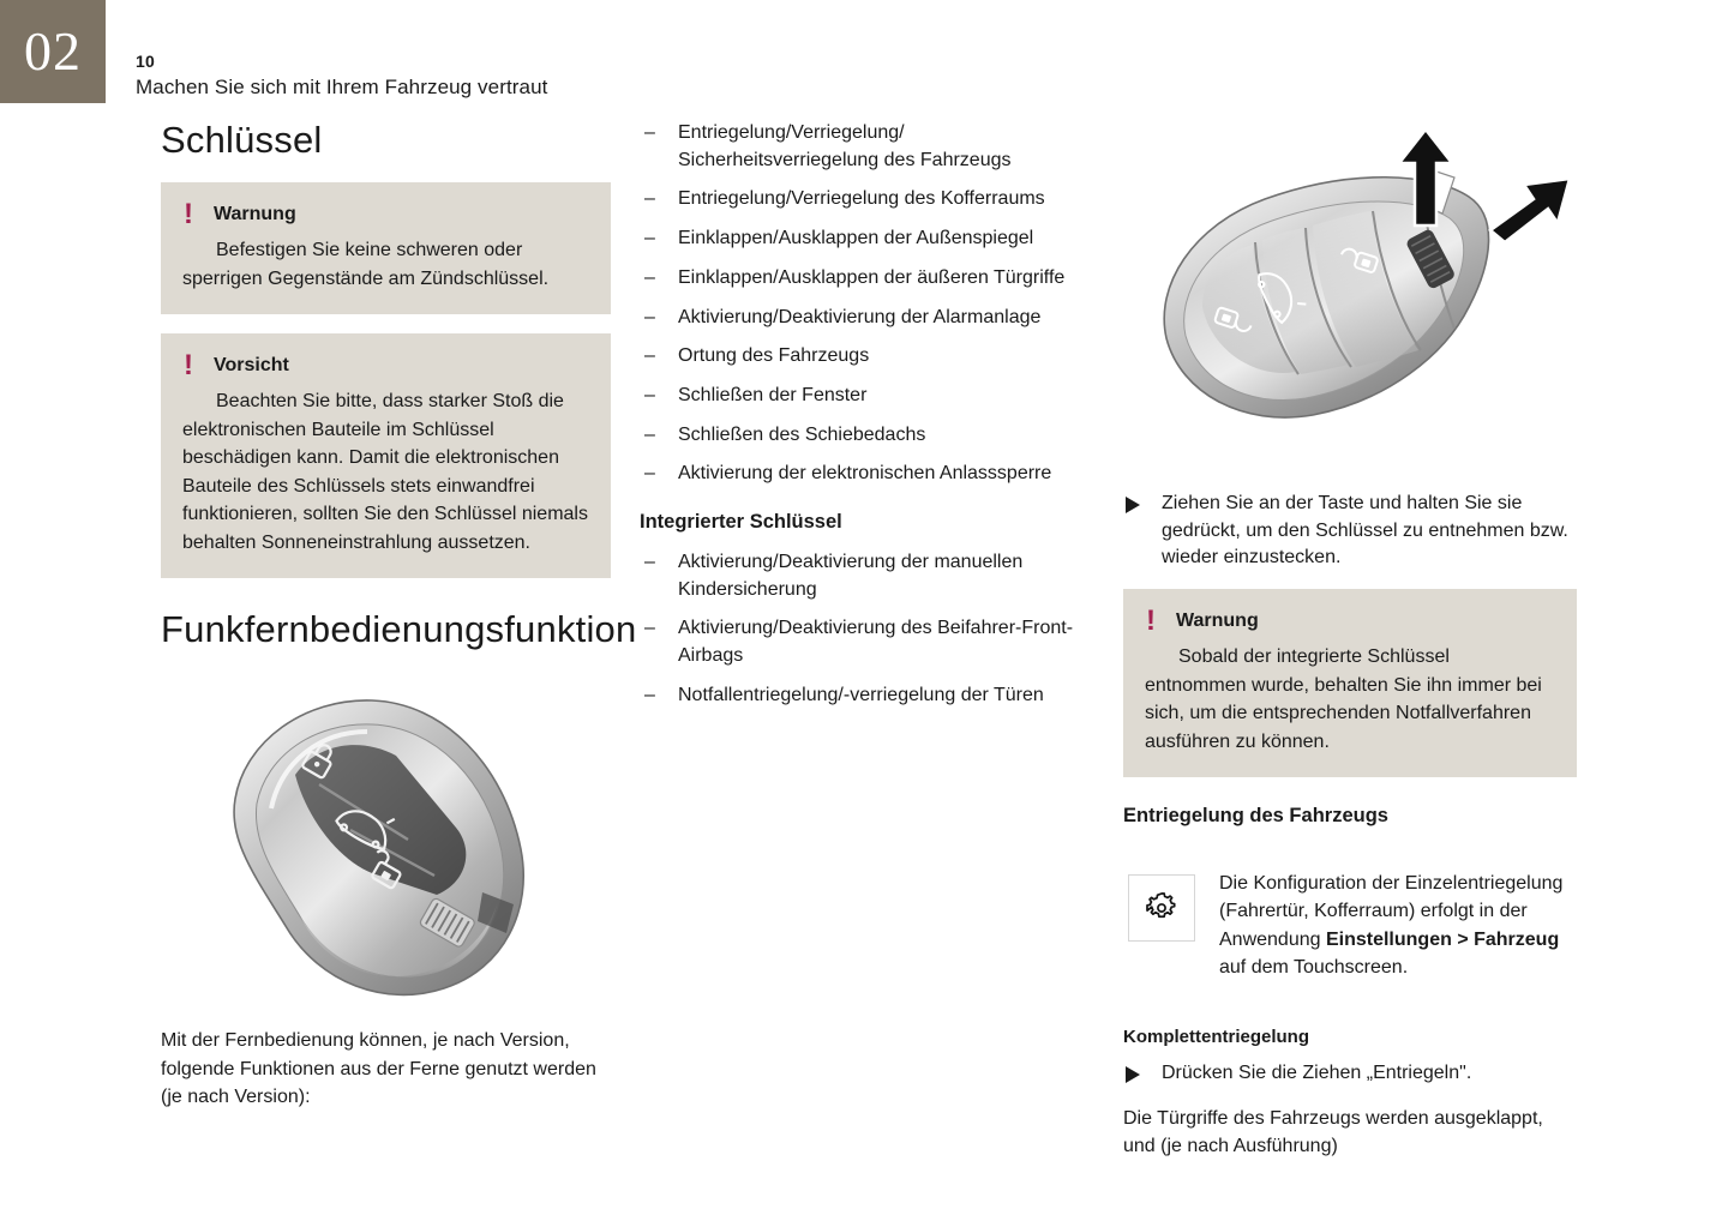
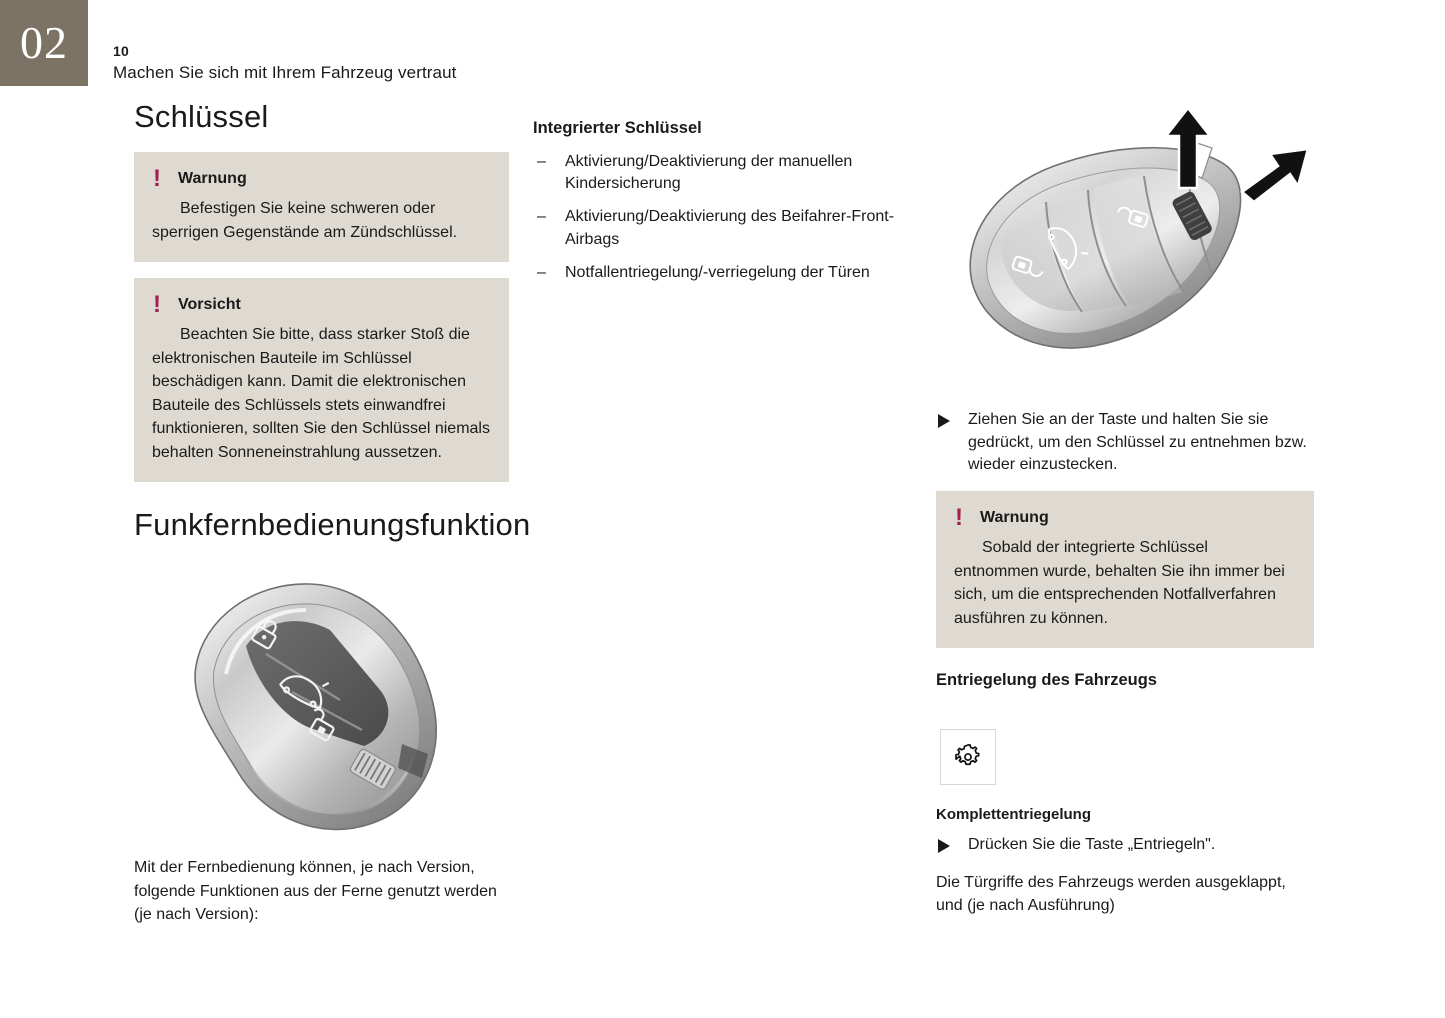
  02
  10
  Machen Sie sich mit Ihrem Fahrzeug vertraut
  Schlüssel
  !
  Warnung
  Befestigen Sie keine schweren oder sperrigen Gegenstände am Zündschlüssel.
  !
  Vorsicht
  Beachten Sie bitte, dass starker Stoß die elektronischen Bauteile im Schlüssel beschädigen kann. Damit die elektronischen Bauteile des Schlüssels stets einwandfrei funktionieren, sollten Sie den Schlüssel niemals behalten Sonneneinstrahlung aussetzen.
  Funkfernbedienungsfunktion
  Mit der Fernbedienung können, je nach Version, folgende Funktionen aus der Ferne genutzt werden (je nach Version):
- Entriegelung/Verriegelung/ Sicherheitsverriegelung des Fahrzeugs
- Entriegelung/Verriegelung des Kofferraums
- Einklappen/Ausklappen der Außenspiegel
- Einklappen/Ausklappen der äußeren Türgriffe
- Aktivierung/Deaktivierung der Alarmanlage
- Ortung des Fahrzeugs
- Schließen der Fenster
- Schließen des Schiebedachs
- Aktivierung der elektronischen Anlasssperre
  Integrierter Schlüssel
  Aktivierung/Deaktivierung der manuellen Kindersicherung
  Aktivierung/Deaktivierung des Beifahrer-Front-Airbags
  Notfallentriegelung/-verriegelung der Türen
  Ziehen Sie an der Taste und halten Sie sie gedrückt, um den Schlüssel zu entnehmen bzw. wieder einzustecken.
  !
  Warnung
  Sobald der integrierte Schlüssel entnommen wurde, behalten Sie ihn immer bei sich, um die entsprechenden Notfallverfahren ausführen zu können.
  Entriegelung des Fahrzeugs
- Die Konfiguration der Einzelentriegelung (Fahrertür, Kofferraum) erfolgt in der Anwendung Einstellungen > Fahrzeug auf dem Touchscreen.
  Komplettentriegelung
- Drücken Sie die Ziehen „Entriegeln".
+ Drücken Sie die Taste „Entriegeln".
  Die Türgriffe des Fahrzeugs werden ausgeklappt, und (je nach Ausführung)
